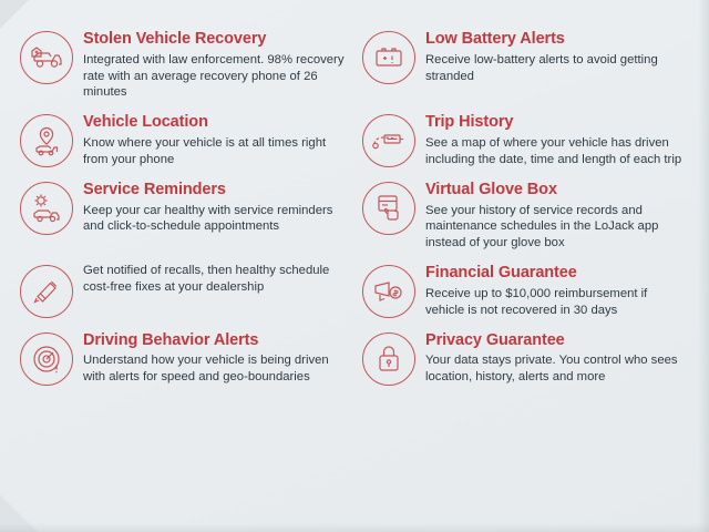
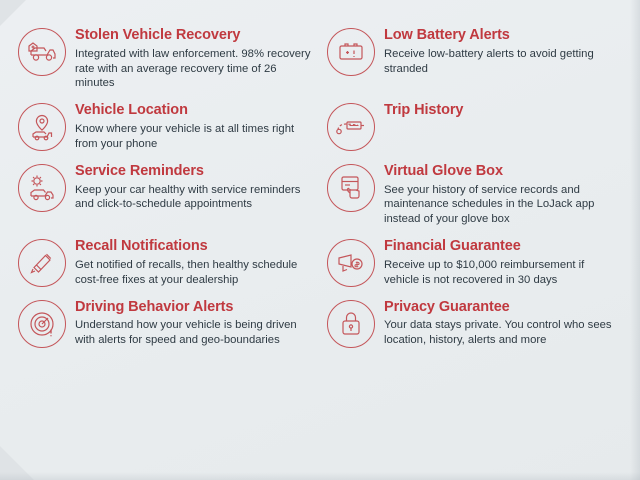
  Stolen Vehicle Recovery
- Integrated with law enforcement. 98% recovery rate with an average recovery phone of 26 minutes
+ Integrated with law enforcement. 98% recovery rate with an average recovery time of 26 minutes
  Low Battery Alerts
  Receive low-battery alerts to avoid getting stranded
  Vehicle Location
  Know where your vehicle is at all times right from your phone
  Trip History
- See a map of where your vehicle has driven including the date, time and length of each trip
  Service Reminders
  Keep your car healthy with service reminders and click-to-schedule appointments
  Virtual Glove Box
  See your history of service records and maintenance schedules in the LoJack app instead of your glove box
+ Recall Notifications
  Get notified of recalls, then healthy schedule cost-free fixes at your dealership
  Financial Guarantee
  Receive up to $10,000 reimbursement if vehicle is not recovered in 30 days
  Driving Behavior Alerts
  Understand how your vehicle is being driven with alerts for speed and geo-boundaries
  Privacy Guarantee
  Your data stays private. You control who sees location, history, alerts and more
